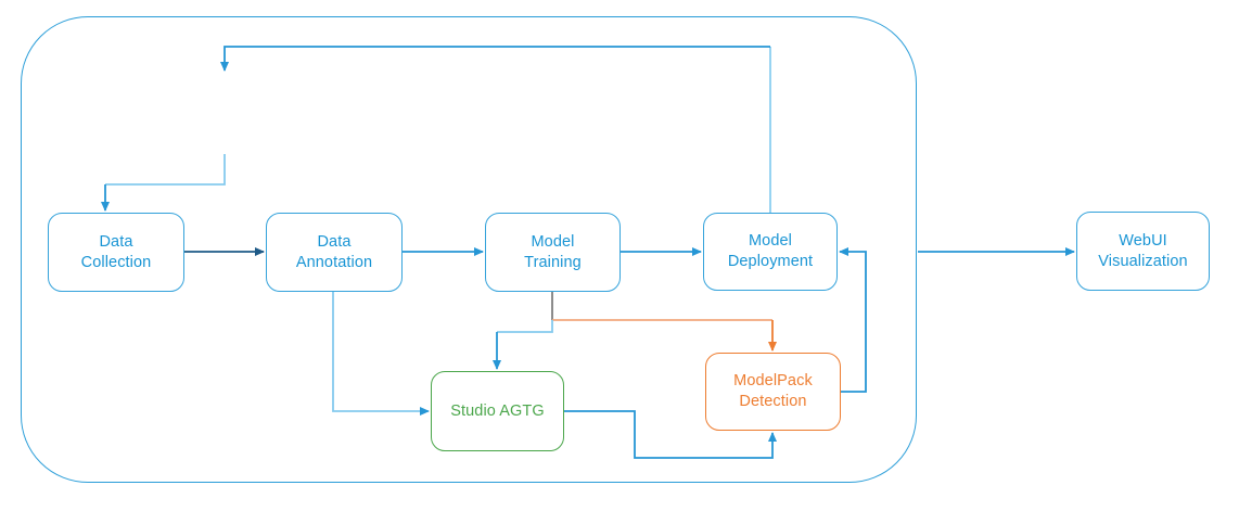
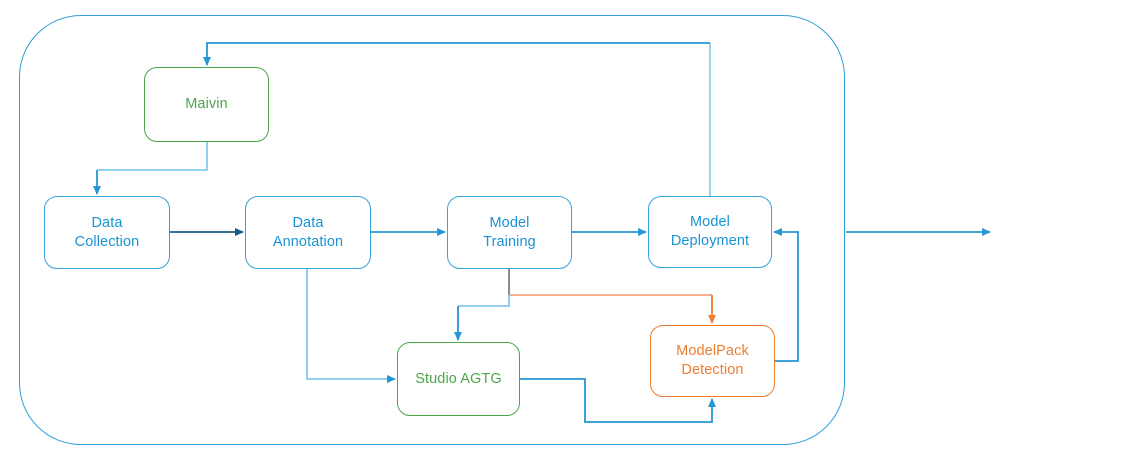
+ Maivin
  Data
  Collection
  Data
  Annotation
  Model
  Training
  Model
  Deployment
  Studio AGTG
  ModelPack
  Detection
- WebUI
- Visualization
